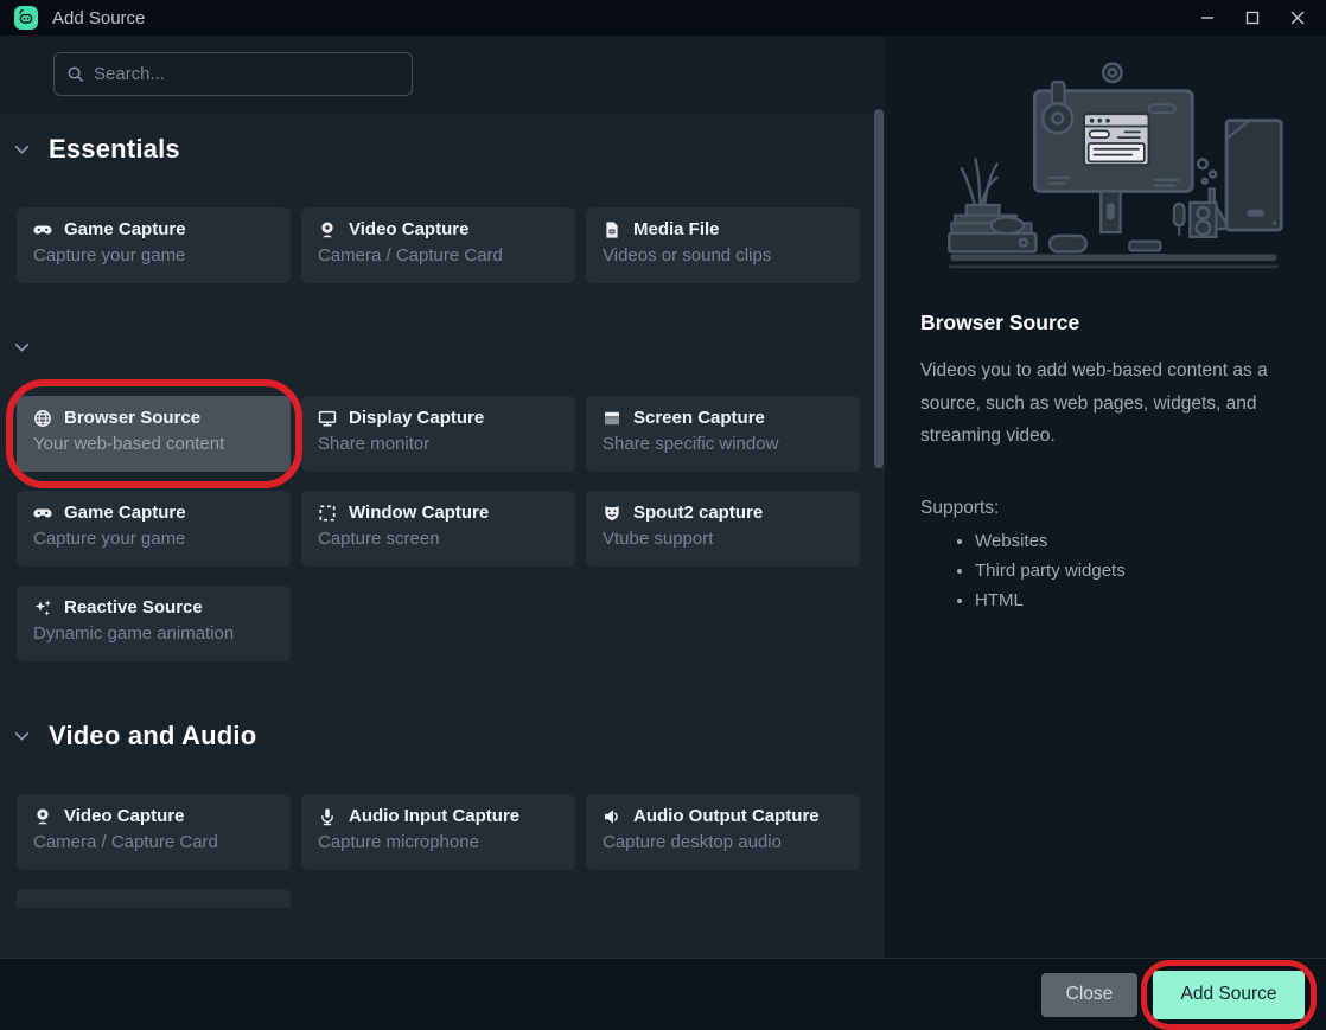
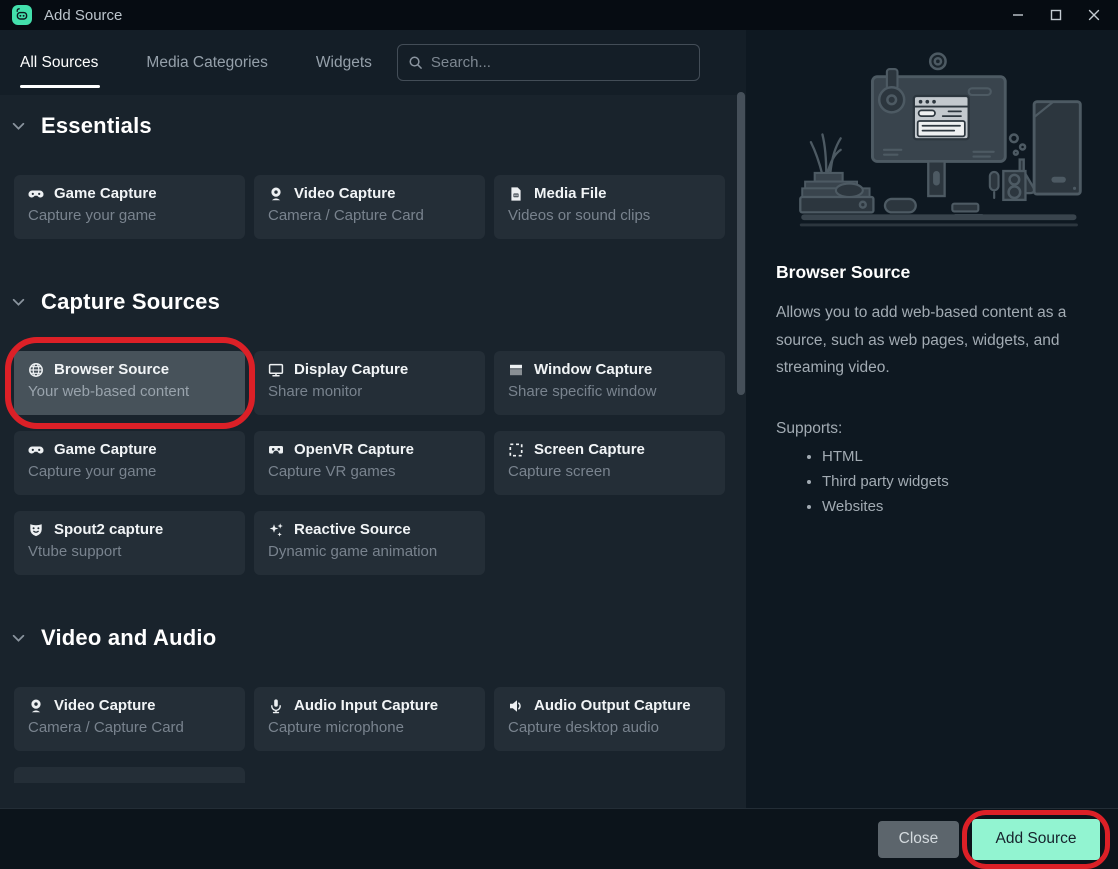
  Add Source
+ All Sources
+ Media Categories
+ Widgets
  Search...
  Essentials
  Game Capture
  Capture your game
  Video Capture
  Camera / Capture Card
  Media File
  Videos or sound clips
+ Capture Sources
  Browser Source
  Your web-based content
  Display Capture
  Share monitor
- Screen Capture
+ Window Capture
  Share specific window
  Game Capture
  Capture your game
+ OpenVR Capture
+ Capture VR games
- Window Capture
+ Screen Capture
  Capture screen
  Spout2 capture
  Vtube support
  Reactive Source
  Dynamic game animation
  Video and Audio
  Video Capture
  Camera / Capture Card
  Audio Input Capture
  Capture microphone
  Audio Output Capture
  Capture desktop audio
  Browser Source
- Videos you to add web-based content as a source, such as web pages, widgets, and streaming video.
+ Allows you to add web-based content as a source, such as web pages, widgets, and streaming video.
  Supports:
- Websites
+ HTML
  Third party widgets
- HTML
+ Websites
  Close
  Add Source
